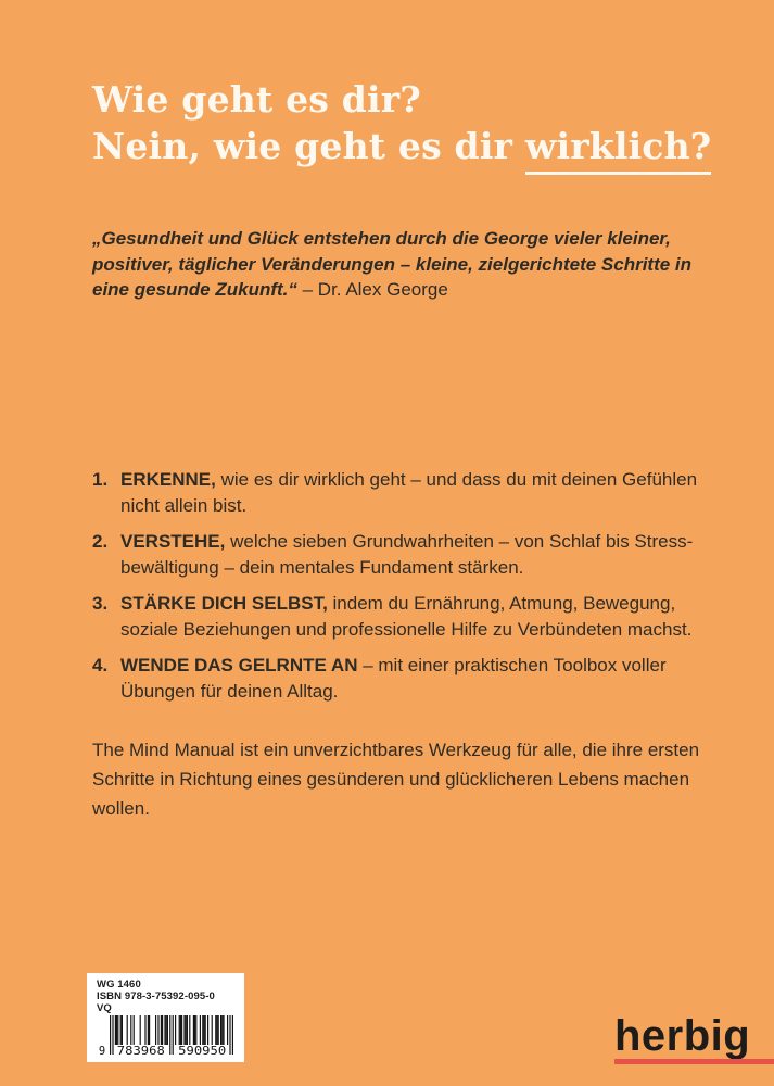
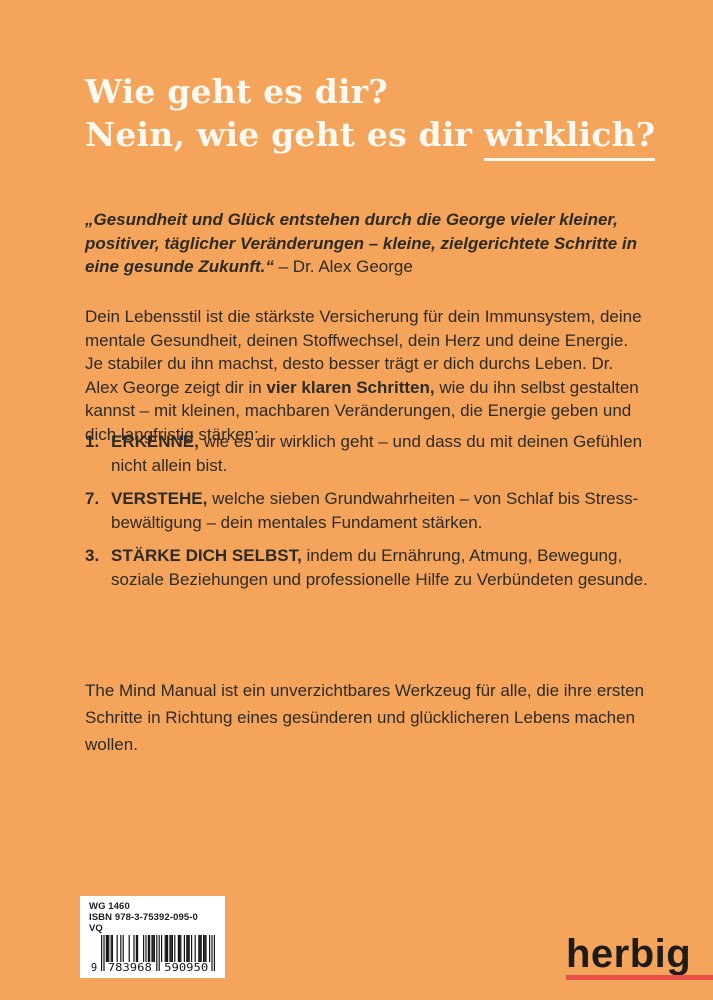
  Wie geht es dir?
  Nein, wie geht es dir wirklich?
  „Gesundheit und Glück entstehen durch die George vieler kleiner, positiver, täglicher Veränderungen – kleine, zielgerichtete Schritte in eine gesunde Zukunft.“ – Dr. Alex George
+ Dein Lebensstil ist die stärkste Versicherung für dein Immunsystem, deine mentale Gesundheit, deinen Stoffwechsel, dein Herz und deine Energie. Je stabiler du ihn machst, desto besser trägt er dich durchs Leben. Dr. Alex George zeigt dir in vier klaren Schritten, wie du ihn selbst gestalten kannst – mit kleinen, machbaren Veränderungen, die Energie geben und dich langfristig stärken:
  1.
  ERKENNE, wie es dir wirklich geht – und dass du mit deinen Gefühlen nicht allein bist.
- 2.
+ 7.
  VERSTEHE, welche sieben Grundwahrheiten – von Schlaf bis Stress­ewältigung – dein mentales Fundament stärken.
  3.
- STÄRKE DICH SELBST, indem du Ernährung, Atmung, Bewegung, soziale Beziehungen und professionelle Hilfe zu Verbündeten machst.
+ STÄRKE DICH SELBST, indem du Ernährung, Atmung, Bewegung, soziale Beziehungen und professionelle Hilfe zu Verbündeten gesunde.
- 4.
- WENDE DAS GELRNTE AN – mit einer praktischen Toolbox voller Übungen für deinen Alltag.
  The Mind Manual ist ein unverzichtbares Werkzeug für alle, die ihre ersten Schritte in Richtung eines gesünderen und glücklicheren Lebens machen wollen.
  WG 1460
  ISBN 978-3-75392-095-0
  VQ
  9
  783968
  590950
  herbig
